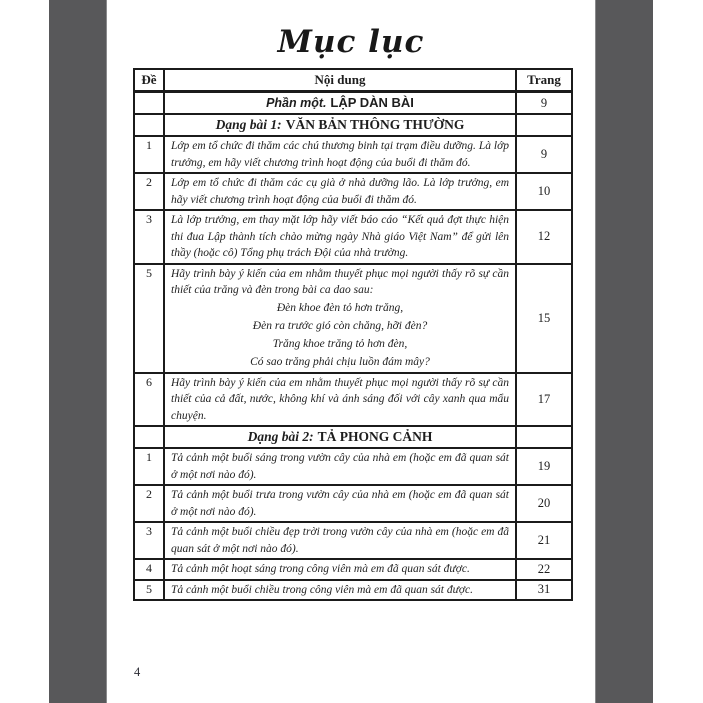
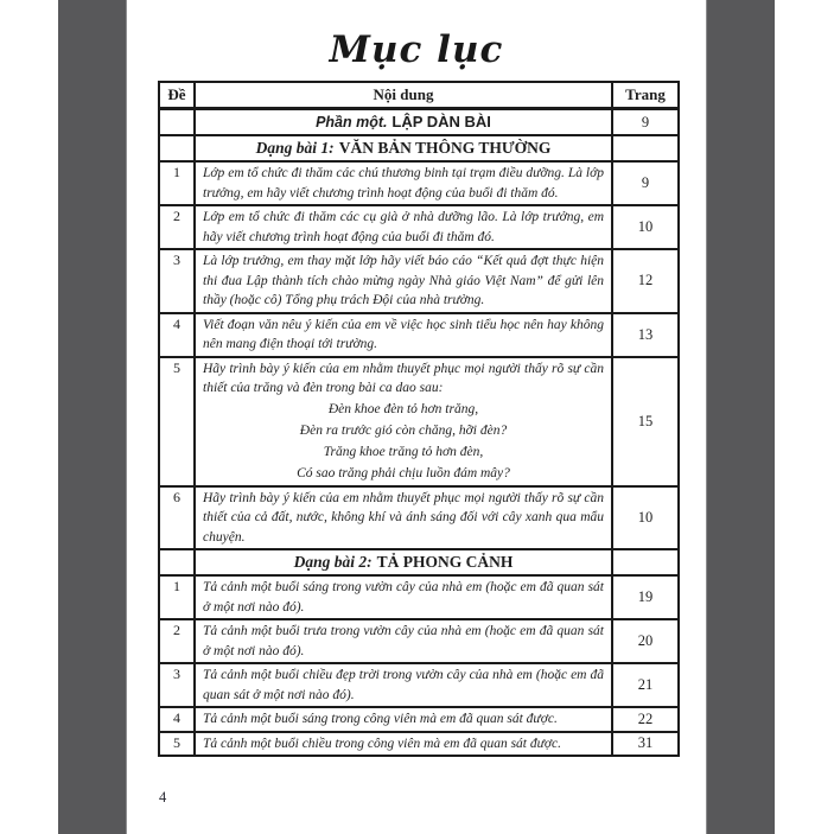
  Mục lục
  Đề	Nội dung	Trang
  	Phần một. LẬP DÀN BÀI	9
  	Dạng bài 1: VĂN BẢN THÔNG THƯỜNG
  1	Lớp em tổ chức đi thăm các chú thương binh tại trạm điều dưỡng. Là lớp trưởng, em hãy viết chương trình hoạt động của buổi đi thăm đó.	9
  2	Lớp em tổ chức đi thăm các cụ già ở nhà dưỡng lão. Là lớp trưởng, em hãy viết chương trình hoạt động của buổi đi thăm đó.	10
  3	Là lớp trưởng, em thay mặt lớp hãy viết báo cáo “Kết quả đợt thực hiện thi đua Lập thành tích chào mừng ngày Nhà giáo Việt Nam” để gửi lên thầy (hoặc cô) Tổng phụ trách Đội của nhà trường.	12
+ 4	Viết đoạn văn nêu ý kiến của em về việc học sinh tiểu học nên hay không nên mang điện thoại tới trường.	13
  5	Hãy trình bày ý kiến của em nhằm thuyết phục mọi người thấy rõ sự cần thiết của trăng và đèn trong bài ca dao sau: Đèn khoe đèn tỏ hơn trăng, Đèn ra trước gió còn chăng, hỡi đèn? Trăng khoe trăng tỏ hơn đèn, Có sao trăng phải chịu luồn đám mây?	15
- 6	Hãy trình bày ý kiến của em nhằm thuyết phục mọi người thấy rõ sự cần thiết của cả đất, nước, không khí và ánh sáng đối với cây xanh qua mẩu chuyện.	17
+ 6	Hãy trình bày ý kiến của em nhằm thuyết phục mọi người thấy rõ sự cần thiết của cả đất, nước, không khí và ánh sáng đối với cây xanh qua mẩu chuyện.	10
  	Dạng bài 2: TẢ PHONG CẢNH
  1	Tả cảnh một buổi sáng trong vườn cây của nhà em (hoặc em đã quan sát ở một nơi nào đó).	19
  2	Tả cảnh một buổi trưa trong vườn cây của nhà em (hoặc em đã quan sát ở một nơi nào đó).	20
  3	Tả cảnh một buổi chiều đẹp trời trong vườn cây của nhà em (hoặc em đã quan sát ở một nơi nào đó).	21
- 4	Tả cảnh một hoạt sáng trong công viên mà em đã quan sát được.	22
+ 4	Tả cảnh một buổi sáng trong công viên mà em đã quan sát được.	22
  5	Tả cảnh một buổi chiều trong công viên mà em đã quan sát được.	31
  4
